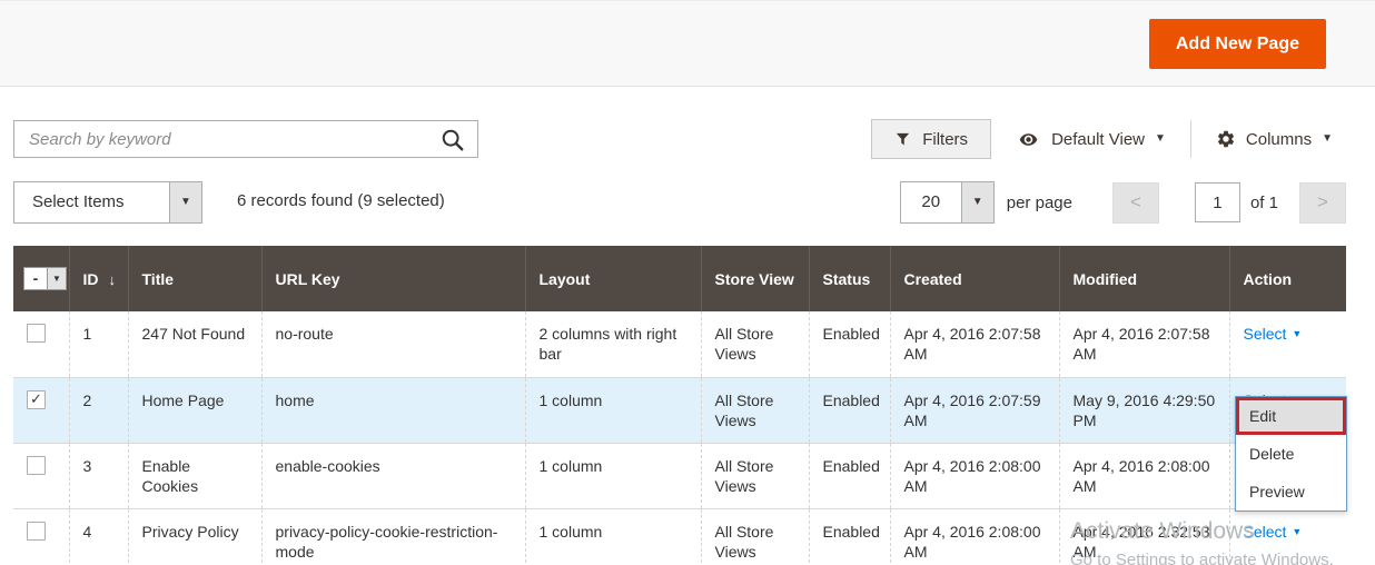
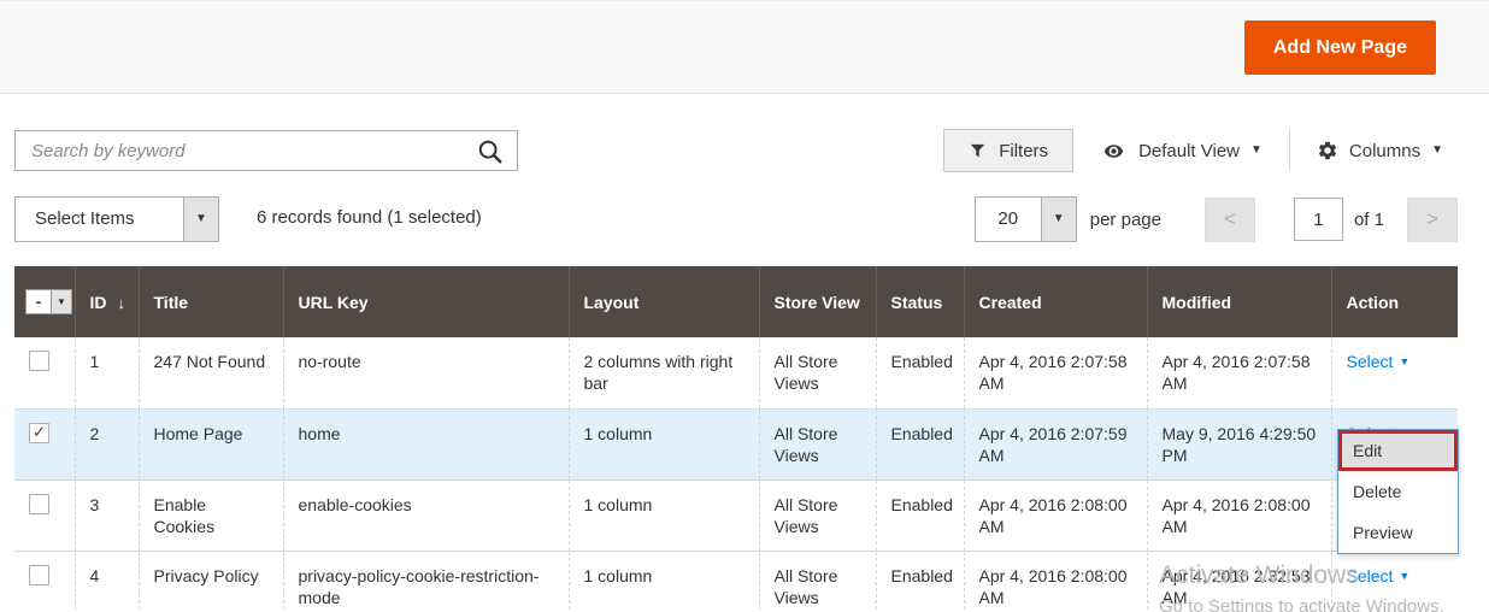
  Add New Page
  Search by keyword
  Filters
  Default View
  ▼
  Columns
  ▼
  Select Items
  ▼
- 6 records found (9 selected)
+ 6 records found (1 selected)
  20
  ▼
  per page
  <
  1
  of 1
  >
  - ▼	ID ↓	Title	URL Key	Layout	Store View	Status	Created	Modified	Action
  	1	247 Not Found	no-route	2 columns with right bar	All Store Views	Enabled	Apr 4, 2016 2:07:58 AM	Apr 4, 2016 2:07:58 AM	Select ▼
  ✓	2	Home Page	home	1 column	All Store Views	Enabled	Apr 4, 2016 2:07:59 AM	May 9, 2016 4:29:50 PM
  	3	Enable Cookies	enable-cookies	1 column	All Store Views	Enabled	Apr 4, 2016 2:08:00 AM	Apr 4, 2016 2:08:00 AM
  	4	Privacy Policy	privacy-policy-cookie-restriction-mode	1 column	All Store Views	Enabled	Apr 4, 2016 2:08:00 AM	Apr 4, 2016 2:32:53 AM	Select ▼
  Edit
  Delete
  Preview
  Activate Windows
  Go to Settings to activate Windows.
